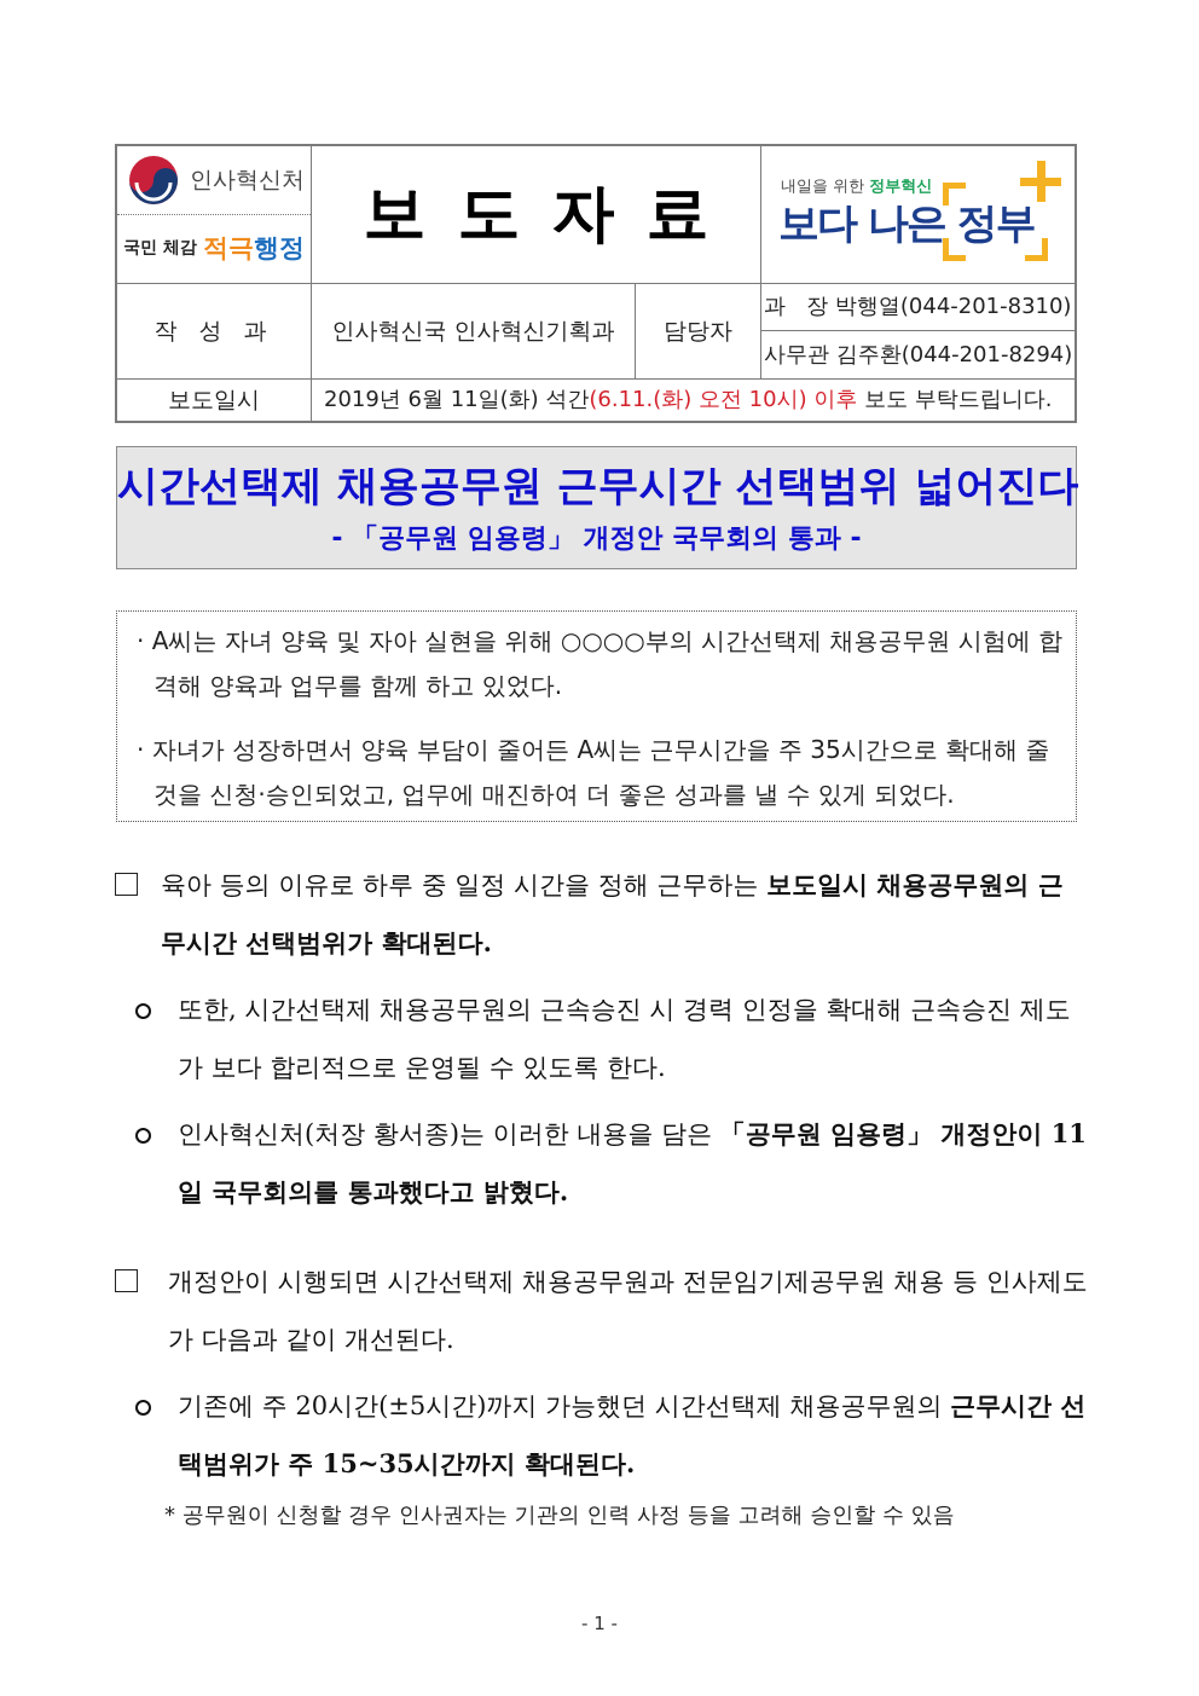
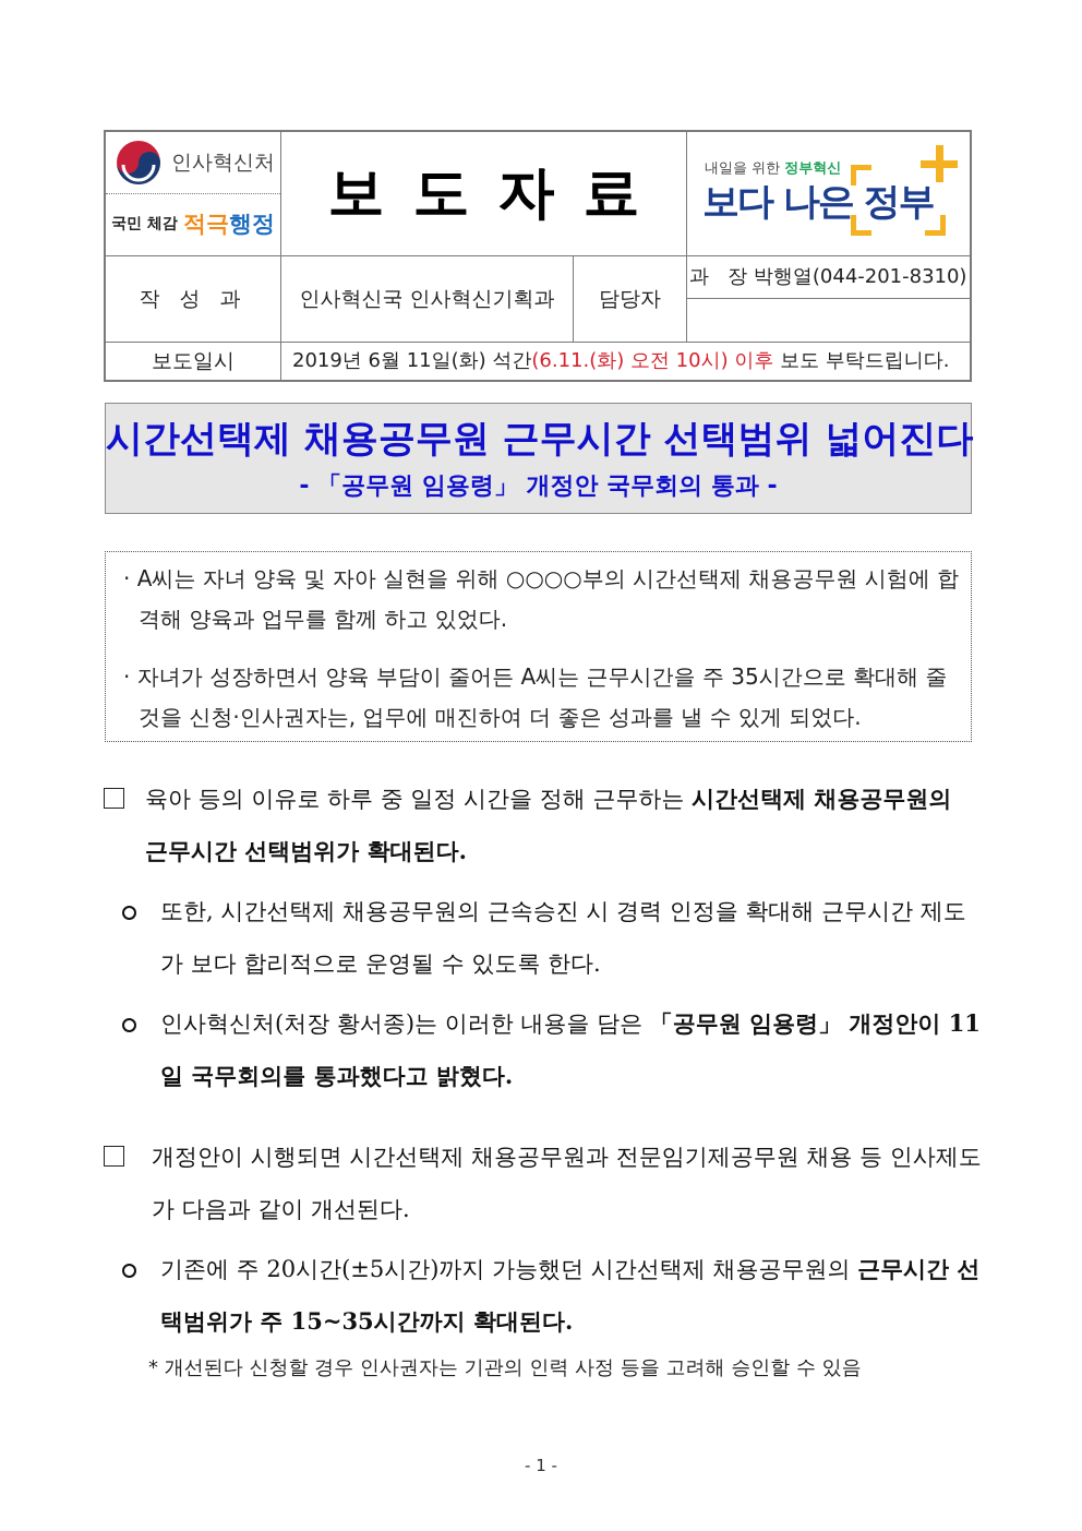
  인사혁신처
  국민 체감
  적극
  행정
  보도자료
  내일을 위한 정부혁신
  보다 나은 정부
  작 성 과
  인사혁신국 인사혁신기획과
  담당자
  과 장 박행열(044-201-8310)
- 사무관 김주환(044-201-8294)
  보도일시
  2019년 6월 11일(화) 석간
  (6.11.(화) 오전 10시) 이후
  보도 부탁드립니다.
  시간선택제 채용공무원 근무시간 선택범위 넓어진다
  - 「공무원 임용령」 개정안 국무회의 통과 -
  · A씨는 자녀 양육 및 자아 실현을 위해 ○○○○부의 시간선택제 채용공무원 시험에 합격해 양육과 업무를 함께 하고 있었다.
- · 자녀가 성장하면서 양육 부담이 줄어든 A씨는 근무시간을 주 35시간으로 확대해 줄 것을 신청·승인되었고, 업무에 매진하여 더 좋은 성과를 낼 수 있게 되었다.
+ · 자녀가 성장하면서 양육 부담이 줄어든 A씨는 근무시간을 주 35시간으로 확대해 줄 것을 신청·인사권자는, 업무에 매진하여 더 좋은 성과를 낼 수 있게 되었다.
- 육아 등의 이유로 하루 중 일정 시간을 정해 근무하는 보도일시 채용공무원의 근무시간 선택범위가 확대된다.
+ 육아 등의 이유로 하루 중 일정 시간을 정해 근무하는 시간선택제 채용공무원의 근무시간 선택범위가 확대된다.
- 또한, 시간선택제 채용공무원의 근속승진 시 경력 인정을 확대해 근속승진 제도가 보다 합리적으로 운영될 수 있도록 한다.
+ 또한, 시간선택제 채용공무원의 근속승진 시 경력 인정을 확대해 근무시간 제도가 보다 합리적으로 운영될 수 있도록 한다.
  인사혁신처(처장 황서종)는 이러한 내용을 담은 「공무원 임용령」 개정안이 11일 국무회의를 통과했다고 밝혔다.
  개정안이 시행되면 시간선택제 채용공무원과 전문임기제공무원 채용 등 인사제도가 다음과 같이 개선된다.
  기존에 주 20시간(±5시간)까지 가능했던 시간선택제 채용공무원의 근무시간 선택범위가 주 15~35시간까지 확대된다.
- * 공무원이 신청할 경우 인사권자는 기관의 인력 사정 등을 고려해 승인할 수 있음
+ * 개선된다 신청할 경우 인사권자는 기관의 인력 사정 등을 고려해 승인할 수 있음
  - 1 -
